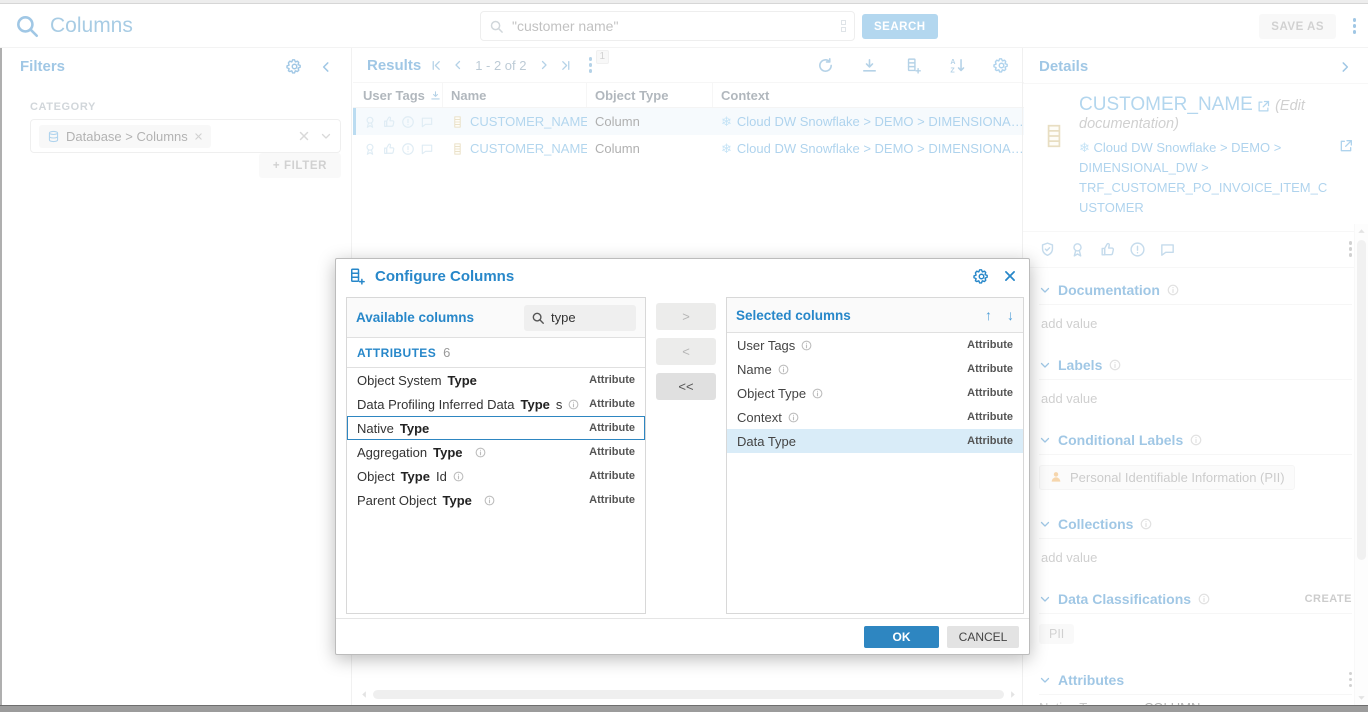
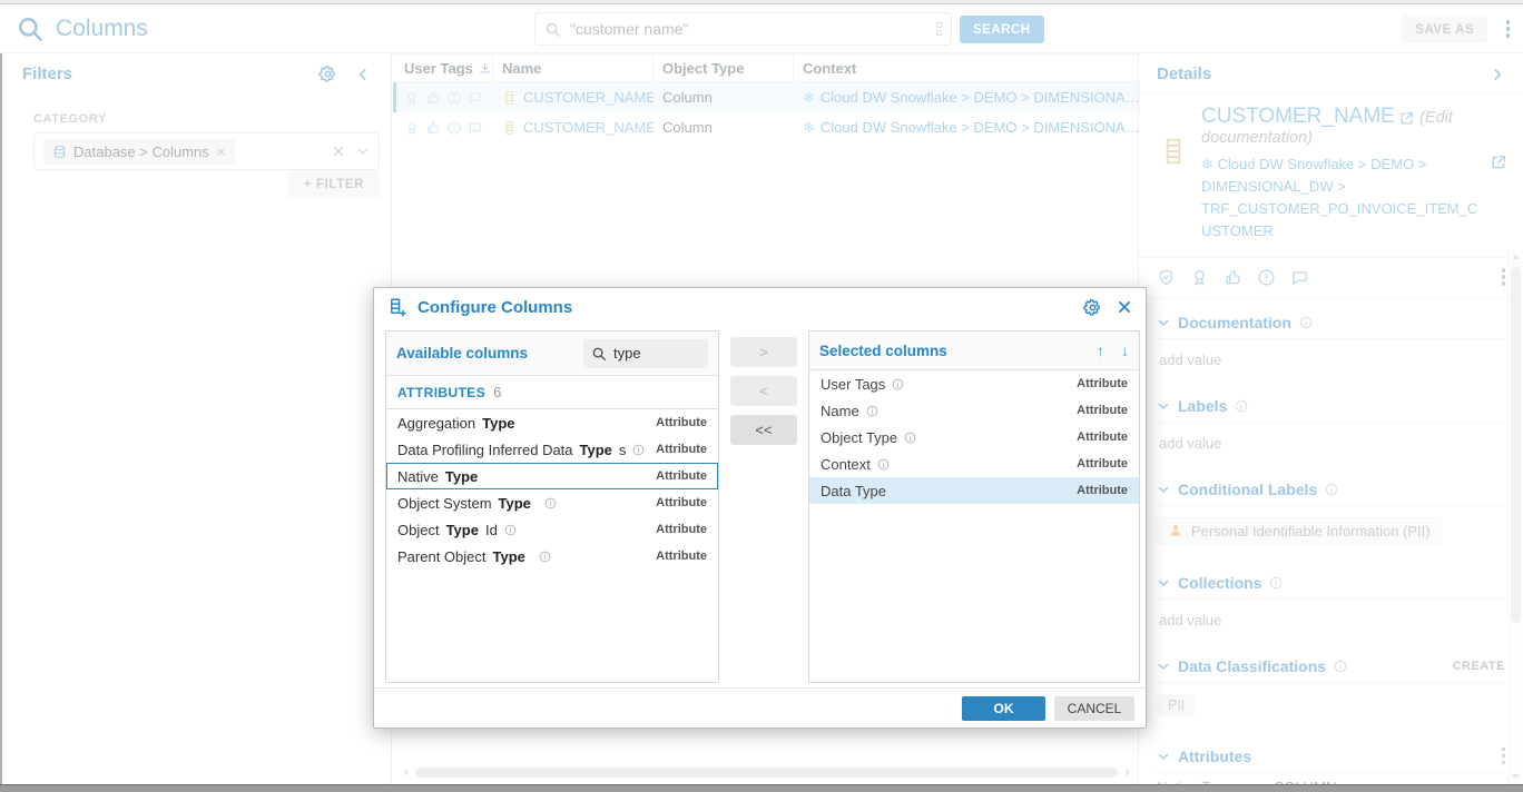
  Columns
  "customer name"
  SEARCH
  SAVE AS
  Filters
  CATEGORY
  Database > Columns
  + FILTER
- Results
- 1 - 2 of 2
- 1
  User Tags
  Name
  Object Type
  Context
  CUSTOMER_NAME
  Column
  ❄
  Cloud DW Snowflake > DEMO > DIMENSIONAL_
  CUSTOMER_NAME
  Column
  ❄
  Cloud DW Snowflake > DEMO > DIMENSIONAL_
  Details
  CUSTOMER_NAME (Edit documentation)
  ❄ Cloud DW Snowflake > DEMO > DIMENSIONAL_DW > TRF_CUSTOMER_PO_INVOICE_ITEM_CUSTOMER
  Documentation
  add value
  Labels
  add value
  Conditional Labels
  Personal Identifiable Information (PII)
  Collections
  add value
  Data Classifications
  CREATE
  PII
  Attributes
  Configure Columns
  Available columns
  type
  ATTRIBUTES
  6
- Object System
+ Aggregation
  Type
  Attribute
  Data Profiling Inferred Data
  Type
  s
  Attribute
  Native
  Type
  Attribute
- Aggregation
+ Object System
  Type
  Attribute
  Object
  Type
  Id
  Attribute
  Parent Object
  Type
  Attribute
  >
  <
  <<
  Selected columns
  ↑
  ↓
  User Tags
  Attribute
  Name
  Attribute
  Object Type
  Attribute
  Context
  Attribute
  Data Type
  Attribute
  OK
  CANCEL
